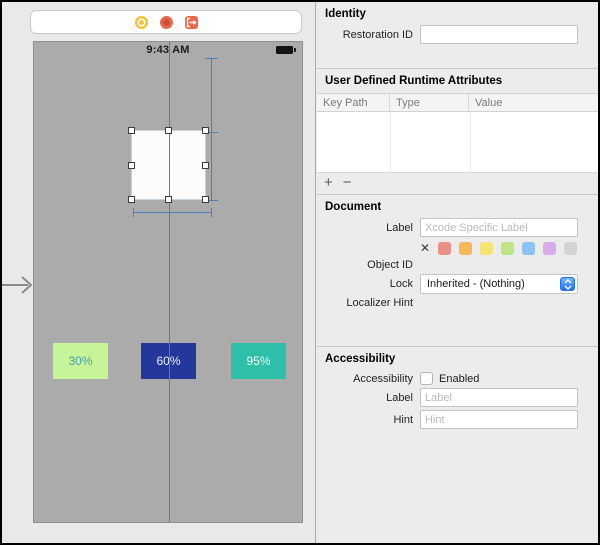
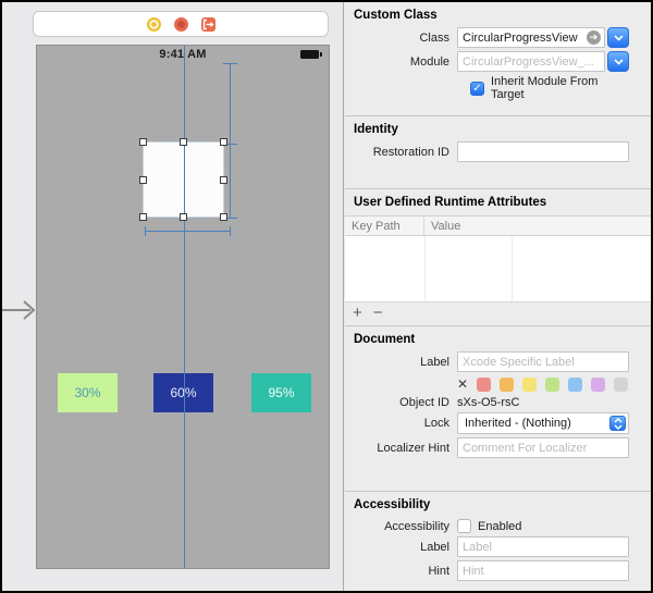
- 9:43 AM
+ 9:41 AM
  30%
  60%
  95%
+ Custom Class
+ Class
+ CircularProgressView
+ ➔
+ Module
+ CircularProgressView_...
+ ✓
+ Inherit Module From Target
  Identity
  Restoration ID
  User Defined Runtime Attributes
  Key Path
- Type
  Value
  +
  −
  Document
  Label
  Xcode Specific Label
  ✕
  Object ID
+ sXs-O5-rsC
  Lock
  Inherited - (Nothing)
  Localizer Hint
+ Comment For Localizer
  Accessibility
  Accessibility
  Enabled
  Label
  Label
  Hint
  Hint
